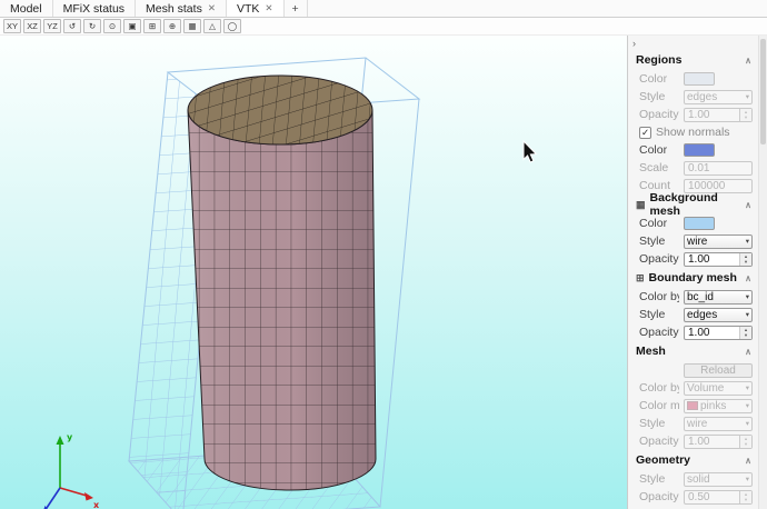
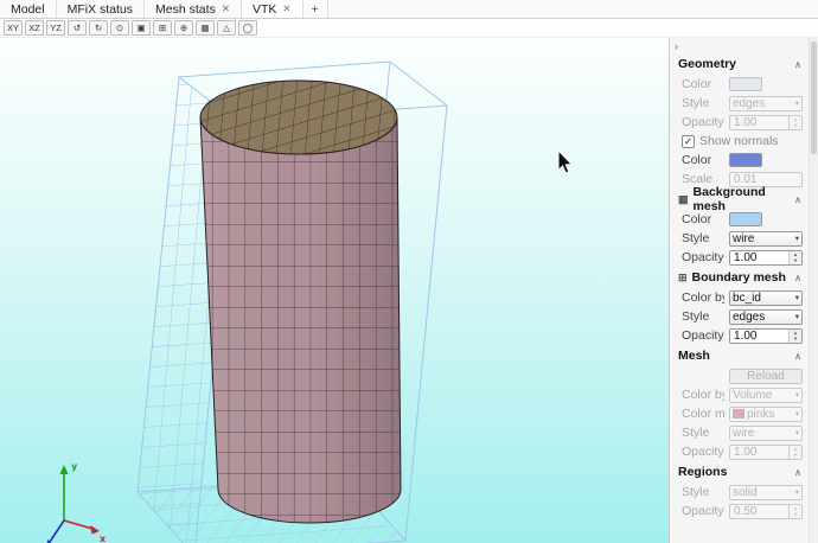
  Model
  MFiX status
  Mesh stats
  ✕
  VTK
  ✕
  +
  XY
  XZ
  YZ
  ↺
  ↻
  ⊙
  ▣
  ⊞
  ⊕
  ▦
  △
  ◯
  y
  x
  ›
- Regions
+ Geometry
  ∧
  Color
  Style
  edges
  Opacity
  1.00
  ✓
  Show normals
  Color
  Scale
  0.01
- Count
- 100000
  ▦
  Background mesh
  ∧
  Color
  Style
  wire
  Opacity
  1.00
  ⊞
  Boundary mesh
  ∧
  Color b
  bc_id
  Style
  edges
  Opacity
  1.00
  Mesh
  ∧
  Reload
  Color b
  Volume
  Color m
  pinks
  Style
  wire
  Opacity
  1.00
- Geometry
+ Regions
  ∧
  Style
  solid
  Opacity
  0.50
